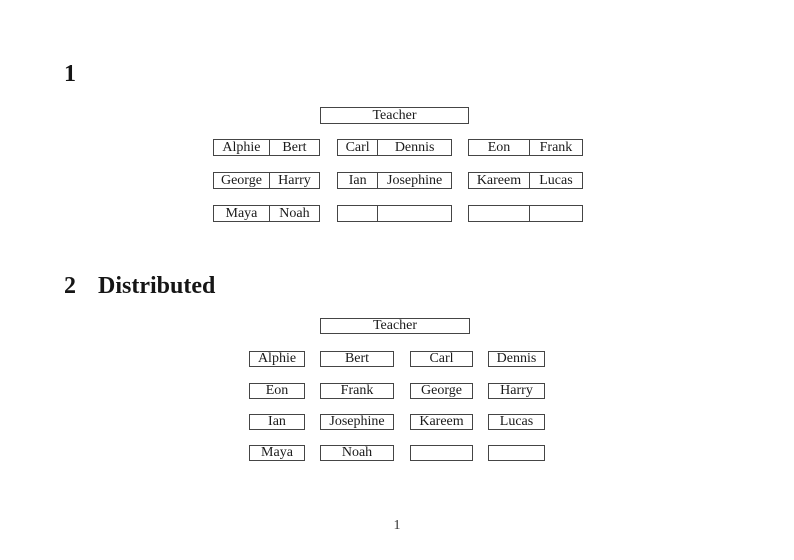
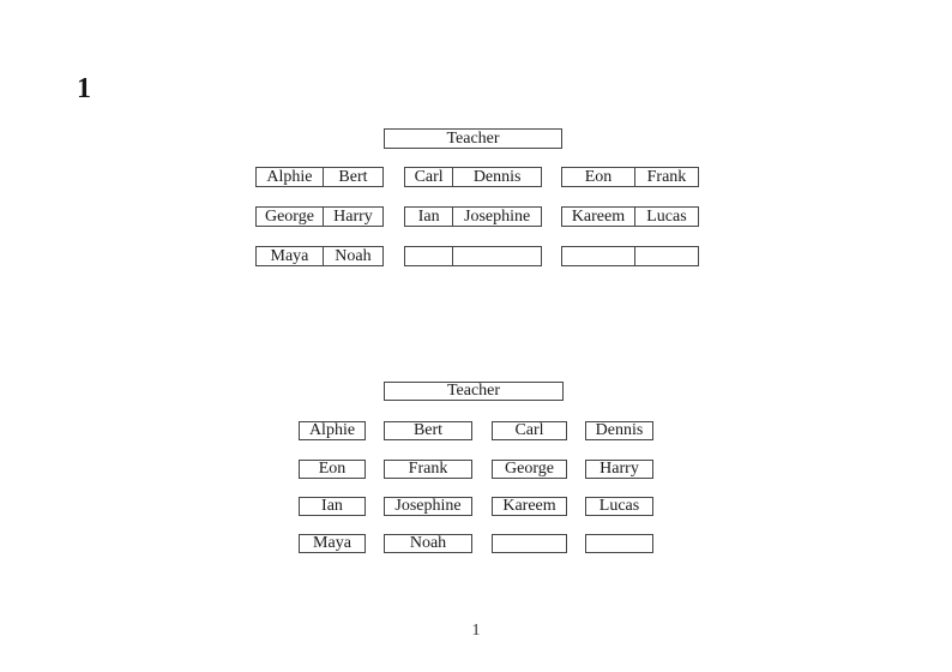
  1
  Teacher
  Alphie
  Bert
  Carl
  Dennis
  Eon
  Frank
  George
  Harry
  Ian
  Josephine
  Kareem
  Lucas
  Maya
  Noah
- 2
- Distributed
  Teacher
  Alphie
  Bert
  Carl
  Dennis
  Eon
  Frank
  George
  Harry
  Ian
  Josephine
  Kareem
  Lucas
  Maya
  Noah
  1
